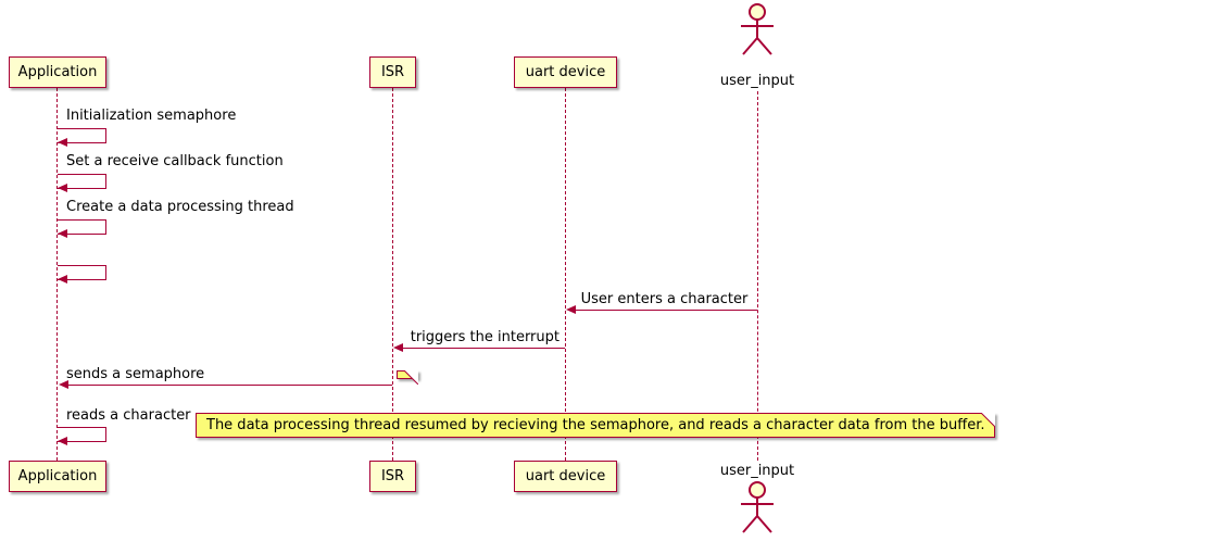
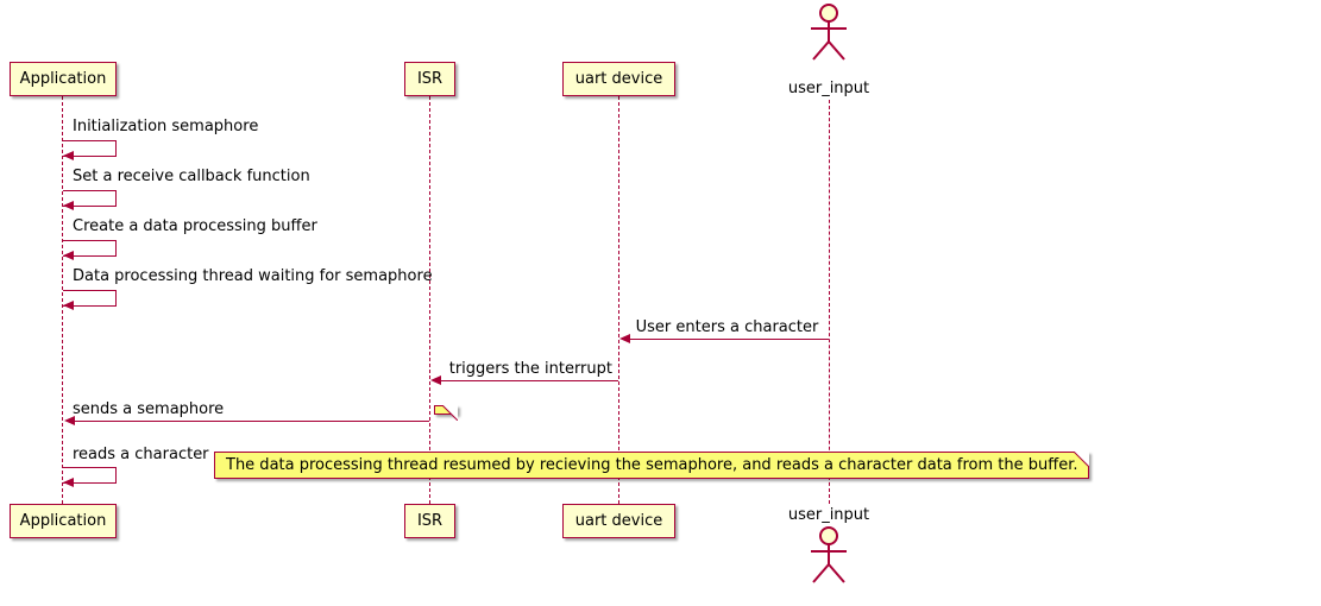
  user_input
  Application
  ISR
  uart device
  Initialization semaphore
  Set a receive callback function
- Create a data processing thread
+ Create a data processing buffer
+ Data processing thread waiting for semaphore
  User enters a character
  triggers the interrupt
  sends a semaphore
  reads a character
  The data processing thread resumed by recieving the semaphore, and reads a character data from the buffer.
  Application
  ISR
  uart device
  user_input
